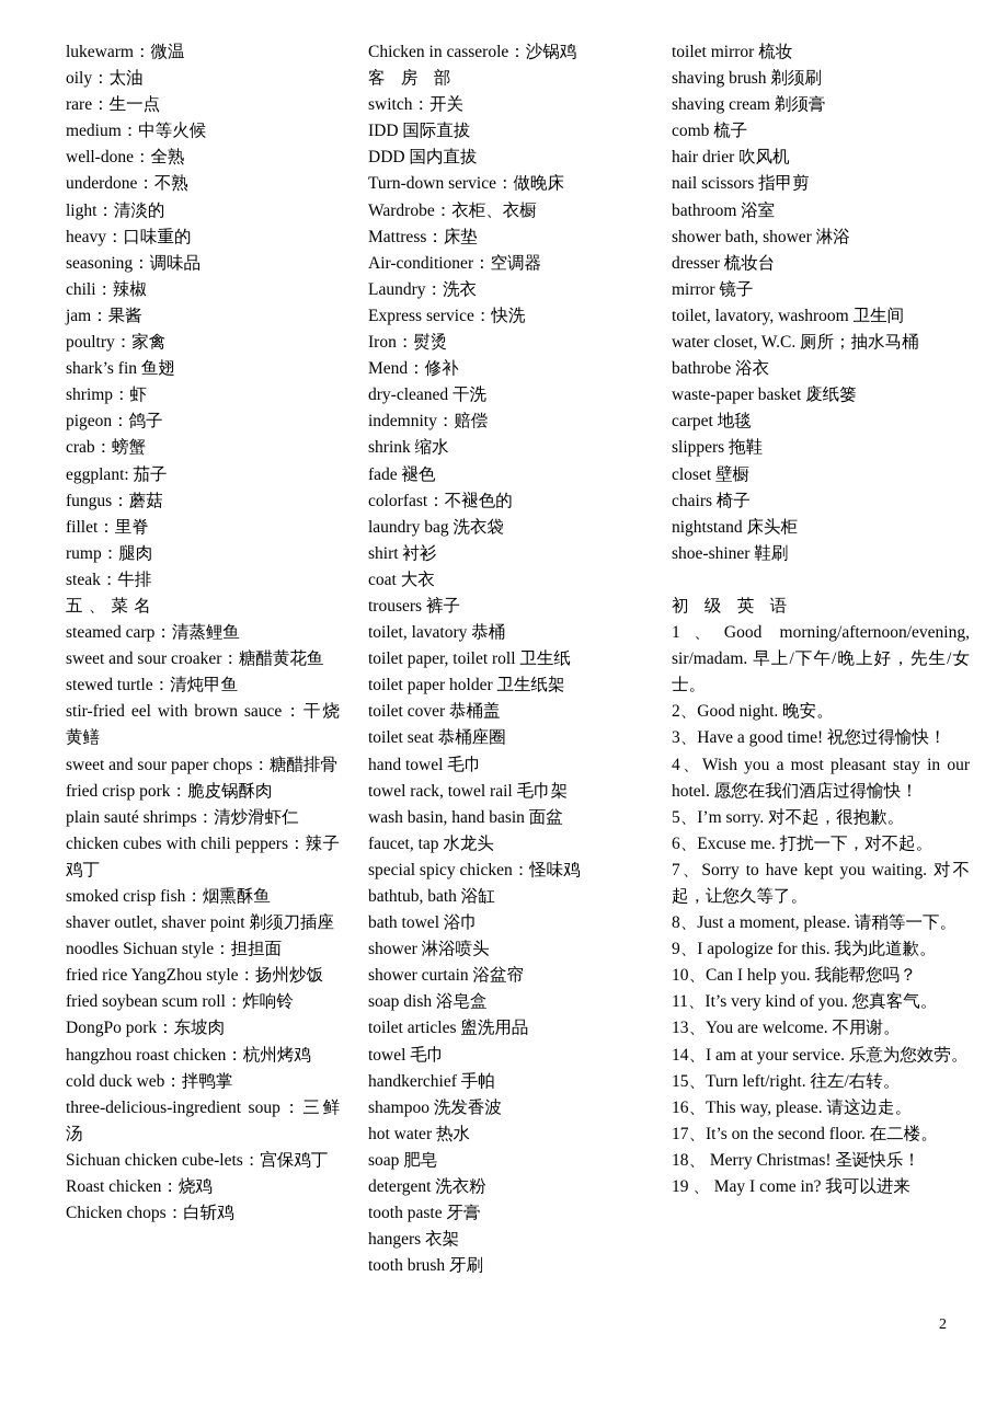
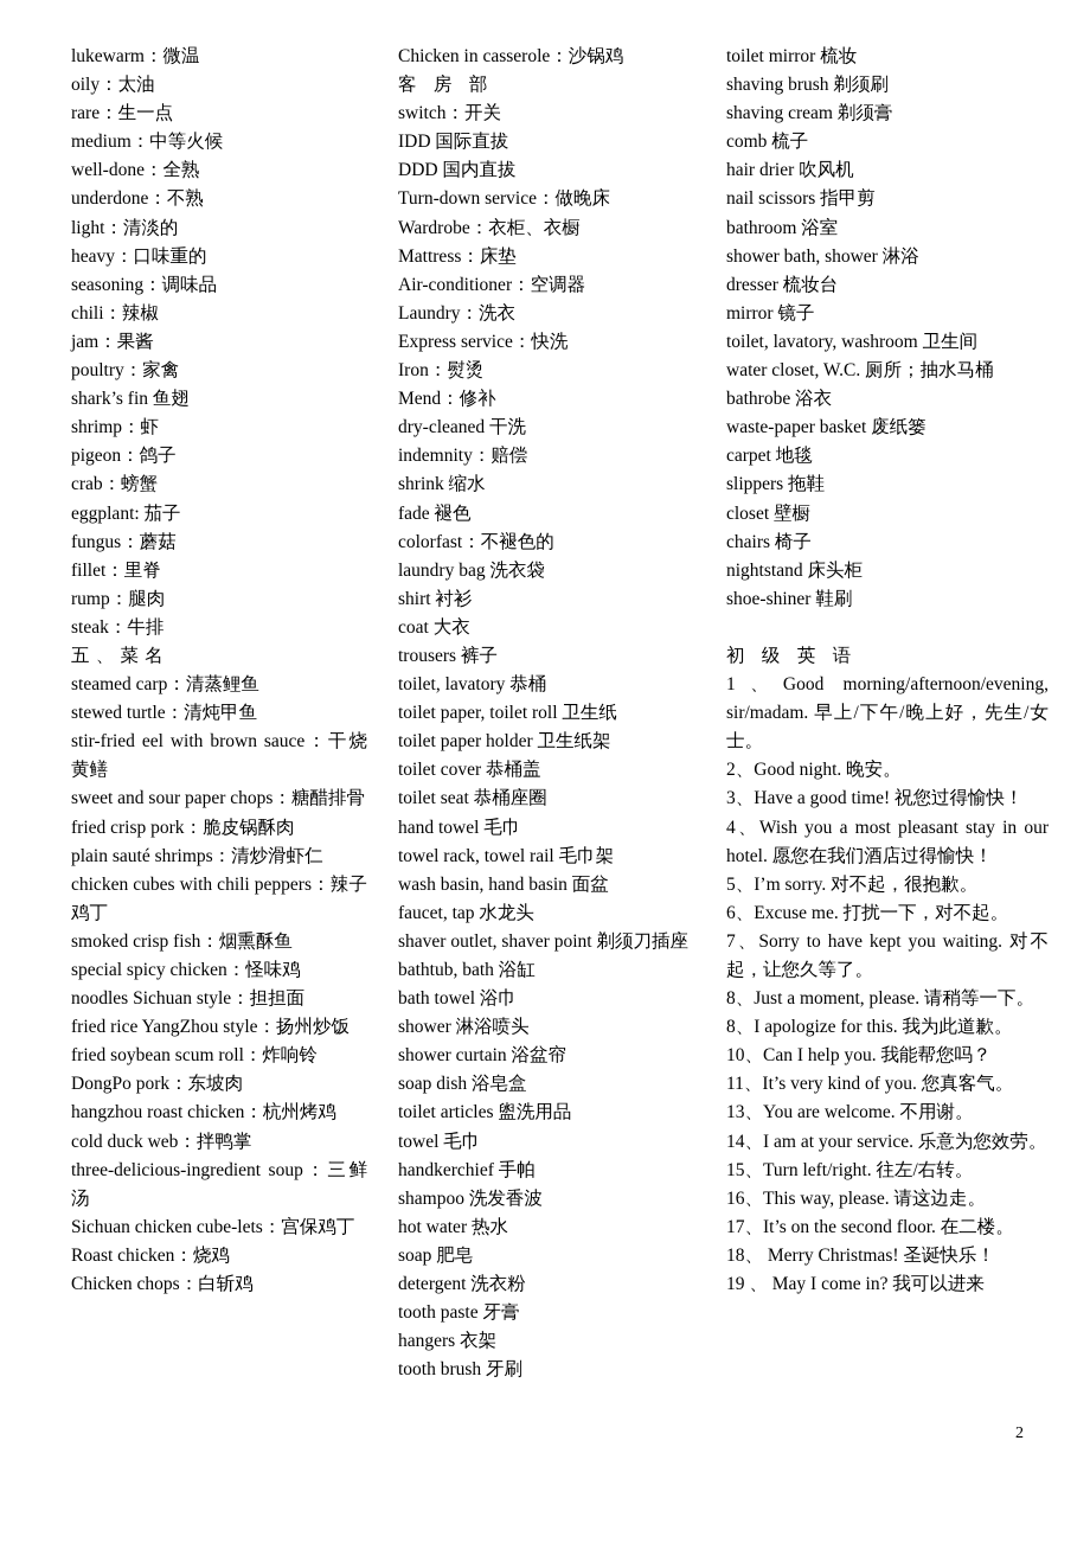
  lukewarm：微温
  oily：太油
  rare：生一点
  medium：中等火候
  well-done：全熟
  underdone：不熟
  light：清淡的
  heavy：口味重的
  seasoning：调味品
  chili：辣椒
  jam：果酱
  poultry：家禽
  shark’s fin 鱼翅
  shrimp：虾
  pigeon：鸽子
  crab：螃蟹
  eggplant: 茄子
  fungus：蘑菇
  fillet：里脊
  rump：腿肉
  steak：牛排
  五、菜名
  steamed carp：清蒸鲤鱼
- sweet and sour croaker：糖醋黄花鱼
  stewed turtle：清炖甲鱼
  stir-fried eel with brown sauce：干烧黄鳝
  sweet and sour paper chops：糖醋排骨
  fried crisp pork：脆皮锅酥肉
  plain sauté shrimps：清炒滑虾仁
  chicken cubes with chili peppers：辣子鸡丁
  smoked crisp fish：烟熏酥鱼
- shaver outlet, shaver point 剃须刀插座
+ special spicy chicken：怪味鸡
  noodles Sichuan style：担担面
  fried rice YangZhou style：扬州炒饭
  fried soybean scum roll：炸响铃
  DongPo pork：东坡肉
  hangzhou roast chicken：杭州烤鸡
  cold duck web：拌鸭掌
  three-delicious-ingredient soup：三鲜汤
  Sichuan chicken cube-lets：宫保鸡丁
  Roast chicken：烧鸡
  Chicken chops：白斩鸡
  Chicken in casserole：沙锅鸡
  客 房 部
  switch：开关
  IDD 国际直拔
  DDD 国内直拔
  Turn-down service：做晚床
  Wardrobe：衣柜、衣橱
  Mattress：床垫
  Air-conditioner：空调器
  Laundry：洗衣
  Express service：快洗
  Iron：熨烫
  Mend：修补
  dry-cleaned 干洗
  indemnity：赔偿
  shrink 缩水
  fade 褪色
  colorfast：不褪色的
  laundry bag 洗衣袋
  shirt 衬衫
  coat 大衣
  trousers 裤子
  toilet, lavatory 恭桶
  toilet paper, toilet roll 卫生纸
  toilet paper holder 卫生纸架
  toilet cover 恭桶盖
  toilet seat 恭桶座圈
  hand towel 毛巾
  towel rack, towel rail 毛巾架
  wash basin, hand basin 面盆
  faucet, tap 水龙头
- special spicy chicken：怪味鸡
+ shaver outlet, shaver point 剃须刀插座
  bathtub, bath 浴缸
  bath towel 浴巾
  shower 淋浴喷头
  shower curtain 浴盆帘
  soap dish 浴皂盒
  toilet articles 盥洗用品
  towel 毛巾
  handkerchief 手帕
  shampoo 洗发香波
  hot water 热水
  soap 肥皂
  detergent 洗衣粉
  tooth paste 牙膏
  hangers 衣架
  tooth brush 牙刷
  toilet mirror 梳妆
  shaving brush 剃须刷
  shaving cream 剃须膏
  comb 梳子
  hair drier 吹风机
  nail scissors 指甲剪
  bathroom 浴室
  shower bath, shower 淋浴
  dresser 梳妆台
  mirror 镜子
  toilet, lavatory, washroom 卫生间
  water closet, W.C. 厕所；抽水马桶
  bathrobe 浴衣
  waste-paper basket 废纸篓
  carpet 地毯
  slippers 拖鞋
  closet 壁橱
  chairs 椅子
  nightstand 床头柜
  shoe-shiner 鞋刷
  初 级 英 语
  1、Good morning/afternoon/evening, sir/madam. 早上/下午/晚上好，先生/女士。
  2、Good night. 晚安。
  3、Have a good time! 祝您过得愉快！
  4、Wish you a most pleasant stay in our hotel. 愿您在我们酒店过得愉快！
  5、I’m sorry. 对不起，很抱歉。
  6、Excuse me. 打扰一下，对不起。
  7、Sorry to have kept you waiting. 对不起，让您久等了。
  8、Just a moment, please. 请稍等一下。
- 9、I apologize for this. 我为此道歉。
+ 8、I apologize for this. 我为此道歉。
  10、Can I help you. 我能帮您吗？
  11、It’s very kind of you. 您真客气。
  13、You are welcome. 不用谢。
  14、I am at your service. 乐意为您效劳。
  15、Turn left/right. 往左/右转。
  16、This way, please. 请这边走。
  17、It’s on the second floor. 在二楼。
  18、 Merry Christmas! 圣诞快乐！
  19 、 May I come in? 我可以进来
  2
